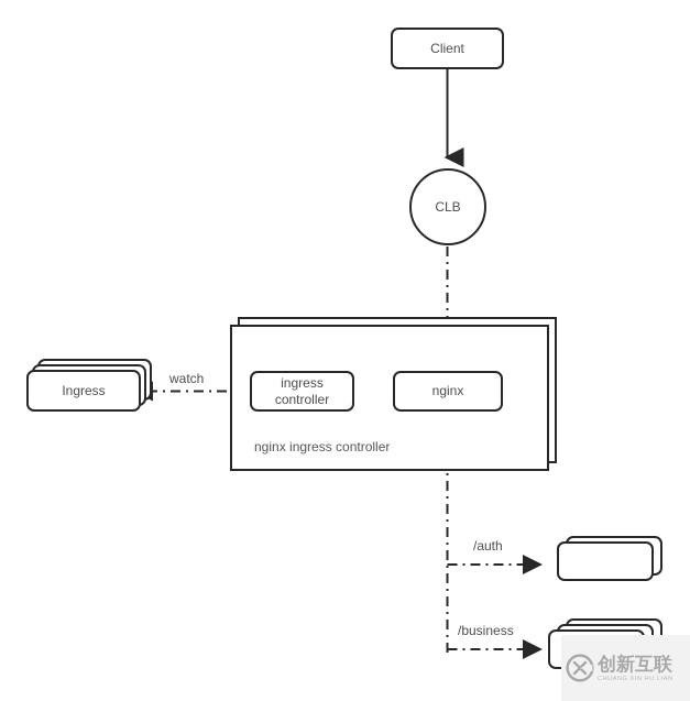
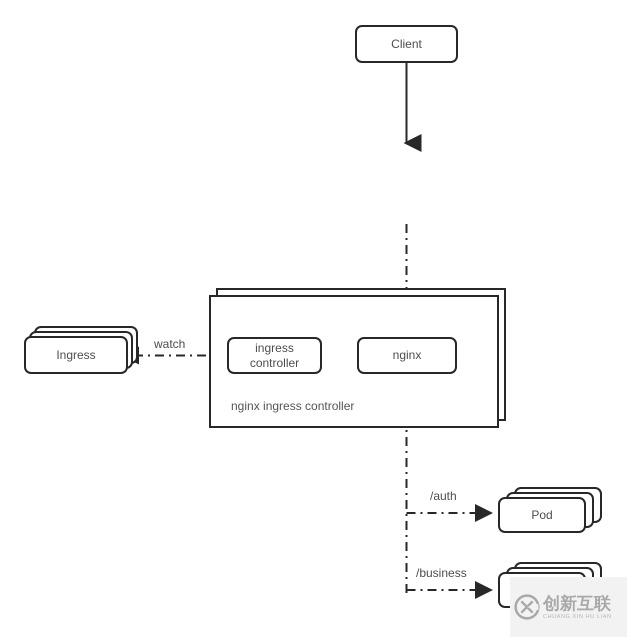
  Client
- CLB
  Ingress
  nginx ingress controller
  ingress
  controller
  nginx
+ Pod
  watch
  /auth
  /business
  创新互联
